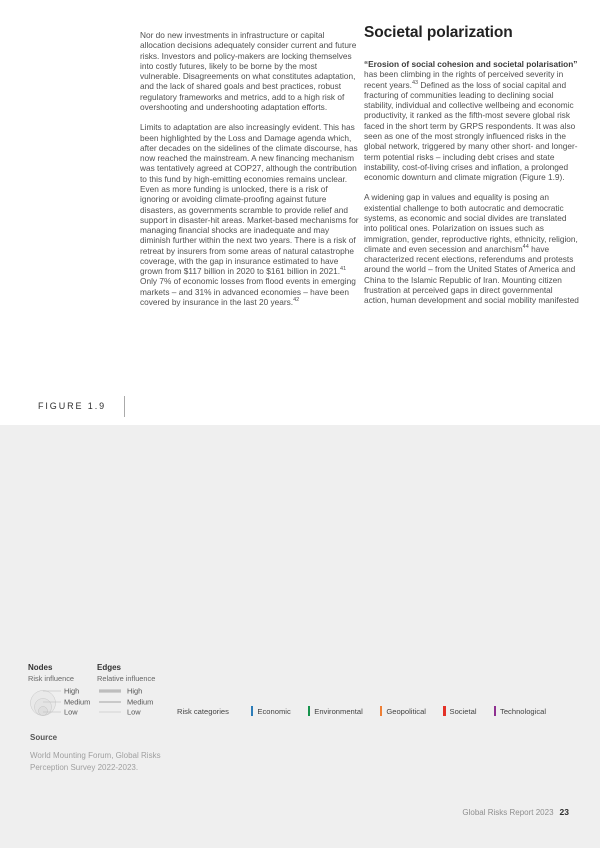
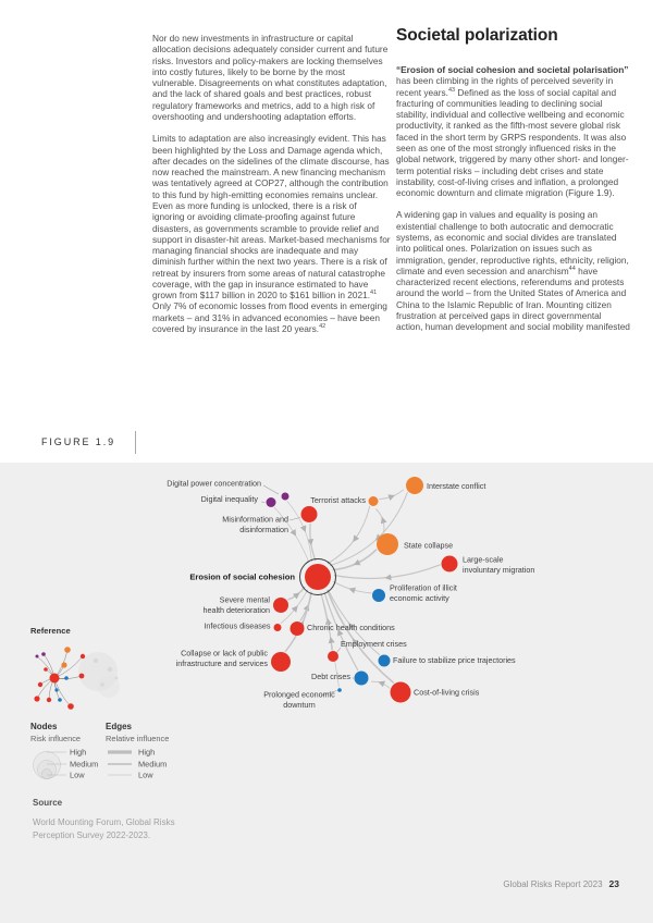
  Nor do new investments in infrastructure or capital allocation decisions adequately consider current and future risks. Investors and policy-makers are locking themselves into costly futures, likely to be borne by the most vulnerable. Disagreements on what constitutes adaptation, and the lack of shared goals and best practices, robust regulatory frameworks and metrics, add to a high risk of overshooting and undershooting adaptation efforts.
  Limits to adaptation are also increasingly evident. This has been highlighted by the Loss and Damage agenda which, after decades on the sidelines of the climate discourse, has now reached the mainstream. A new financing mechanism was tentatively agreed at COP27, although the contribution to this fund by high-emitting economies remains unclear. Even as more funding is unlocked, there is a risk of ignoring or avoiding climate-proofing against future disasters, as governments scramble to provide relief and support in disaster-hit areas. Market-based mechanisms for managing financial shocks are inadequate and may diminish further within the next two years. There is a risk of retreat by insurers from some areas of natural catastrophe coverage, with the gap in insurance estimated to have grown from $117 billion in 2020 to $161 billion in 2021. Only 7% of economic losses from flood events in emerging markets – and 31% in advanced economies – have been covered by insurance in the last 20 years.
  Societal polarization
  “Erosion of social cohesion and societal polarisation” has been climbing in the rights of perceived severity in recent years. Defined as the loss of social capital and fracturing of communities leading to declining social stability, individual and collective wellbeing and economic productivity, it ranked as the fifth-most severe global risk faced in the short term by GRPS respondents. It was also seen as one of the most strongly influenced risks in the global network, triggered by many other short- and longer-term potential risks – including debt crises and state instability, cost-of-living crises and inflation, a prolonged economic downturn and climate migration (Figure 1.9).
  A widening gap in values and equality is posing an existential challenge to both autocratic and democratic systems, as economic and social divides are translated into political ones. Polarization on issues such as immigration, gender, reproductive rights, ethnicity, religion, climate and even secession and anarchism have characterized recent elections, referendums and protests around the world – from the United States of America and China to the Islamic Republic of Iran. Mounting citizen frustration at perceived gaps in direct governmental action, human development and social mobility manifested
  FIGURE 1.9
+ Erosion of social cohesion
+ Digital power concentration
+ Digital inequality
+ Terrorist attacks
+ Interstate conflict
+ Misinformation and disinformation
+ State collapse
+ Large-scale involuntary migration
+ Proliferation of illicit economic activity
+ Severe mental health deterioration
+ Infectious diseases
+ Chronic health conditions
+ Employment crises
+ Collapse or lack of public infrastructure and services
+ Failure to stabilize price trajectories
+ Debt crises
+ Cost-of-living crisis
+ Prolonged economic downturn
+ Reference
  Nodes
  Risk influence
  High
  Medium
  Low
  Edges
  Relative influence
  High
  Medium
  Low
- Risk categories
- Economic
- Environmental
- Geopolitical
- Societal
- Technological
  Source
  World Mounting Forum, Global Risks
  Perception Survey 2022-2023.
  Global Risks Report 2023 23
